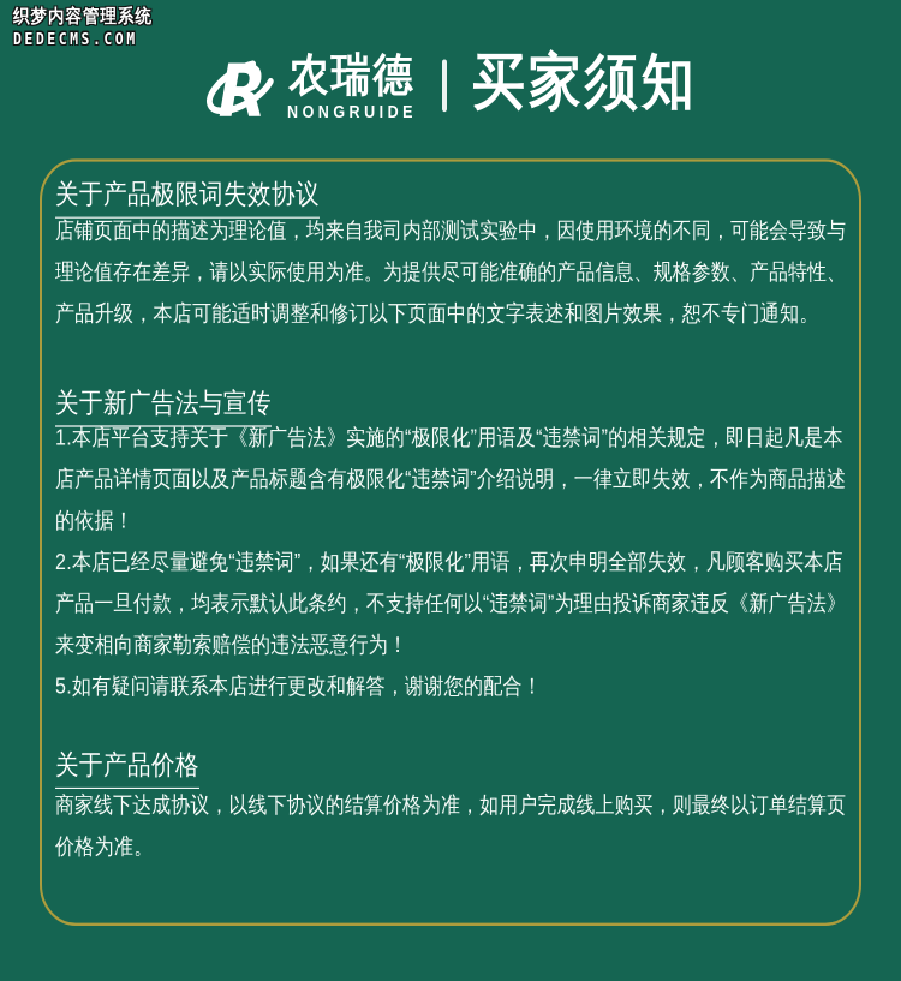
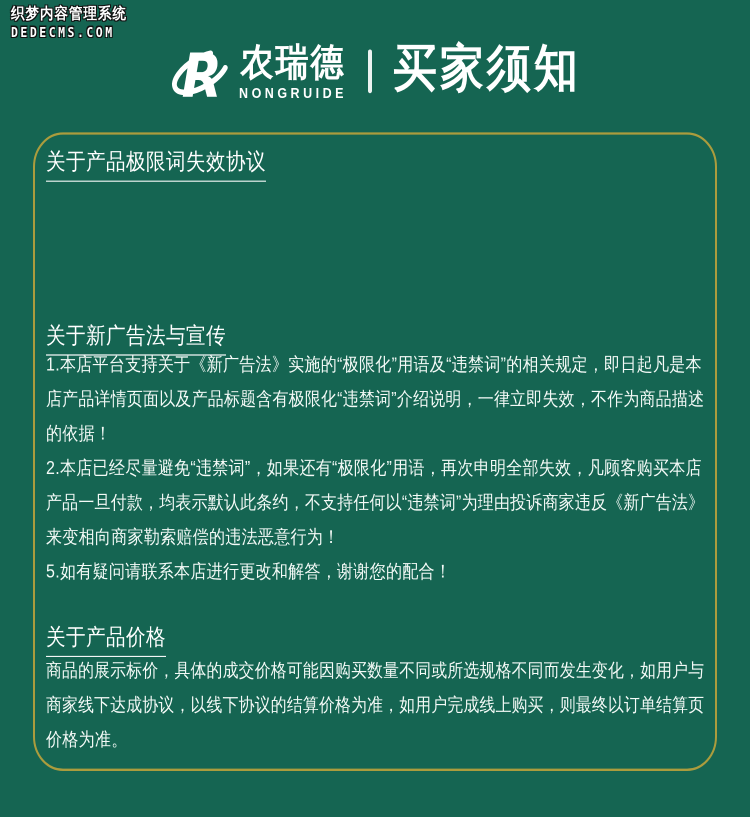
  织梦内容管理系统
  DEDECMS.COM
  R
  农瑞德
  NONGRUIDE
  买家须知
  关于产品极限词失效协议
- 店铺页面中的描述为理论值，均来自我司内部测试实验中，因使用环境的不同，可能会导致与
- 理论值存在差异，请以实际使用为准。为提供尽可能准确的产品信息、规格参数、产品特性、
- 产品升级，本店可能适时调整和修订以下页面中的文字表述和图片效果，恕不专门通知。
  关于新广告法与宣传
  1.本店平台支持关于《新广告法》实施的“极限化”用语及“违禁词”的相关规定，即日起凡是本
  店产品详情页面以及产品标题含有极限化“违禁词”介绍说明，一律立即失效，不作为商品描述
  的依据！
  2.本店已经尽量避免“违禁词”，如果还有“极限化”用语，再次申明全部失效，凡顾客购买本店
  产品一旦付款，均表示默认此条约，不支持任何以“违禁词”为理由投诉商家违反《新广告法》
  来变相向商家勒索赔偿的违法恶意行为！
  5.如有疑问请联系本店进行更改和解答，谢谢您的配合！
  关于产品价格
+ 商品的展示标价，具体的成交价格可能因购买数量不同或所选规格不同而发生变化，如用户与
  商家线下达成协议，以线下协议的结算价格为准，如用户完成线上购买，则最终以订单结算页
  价格为准。
